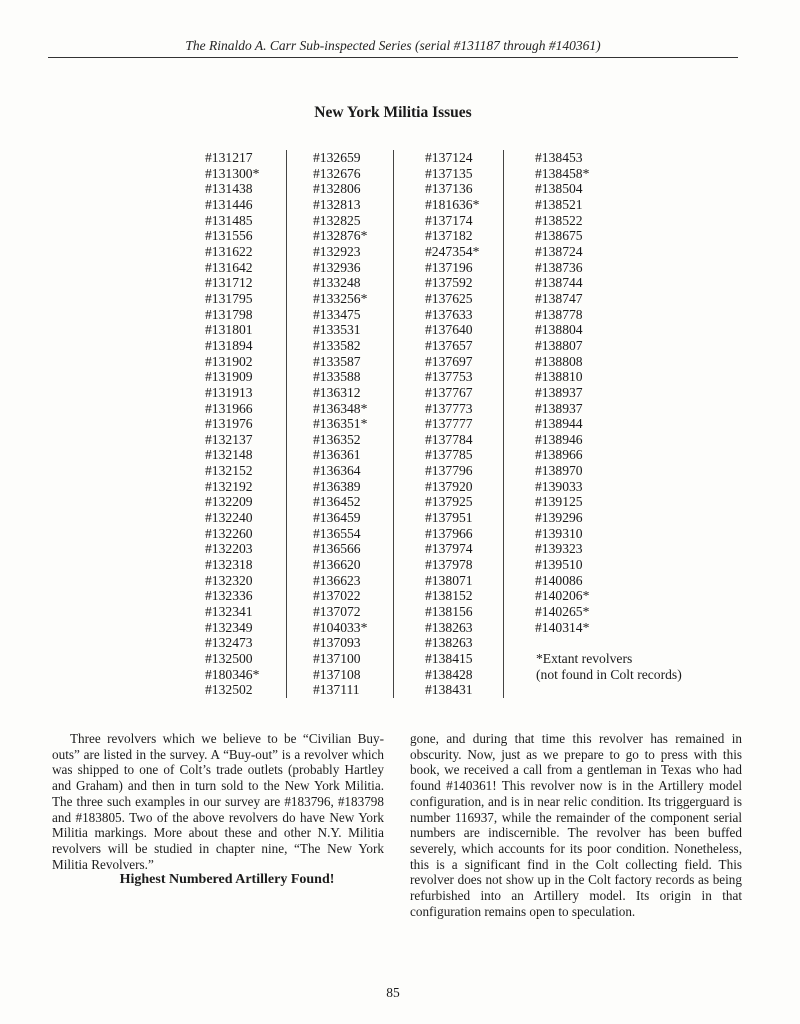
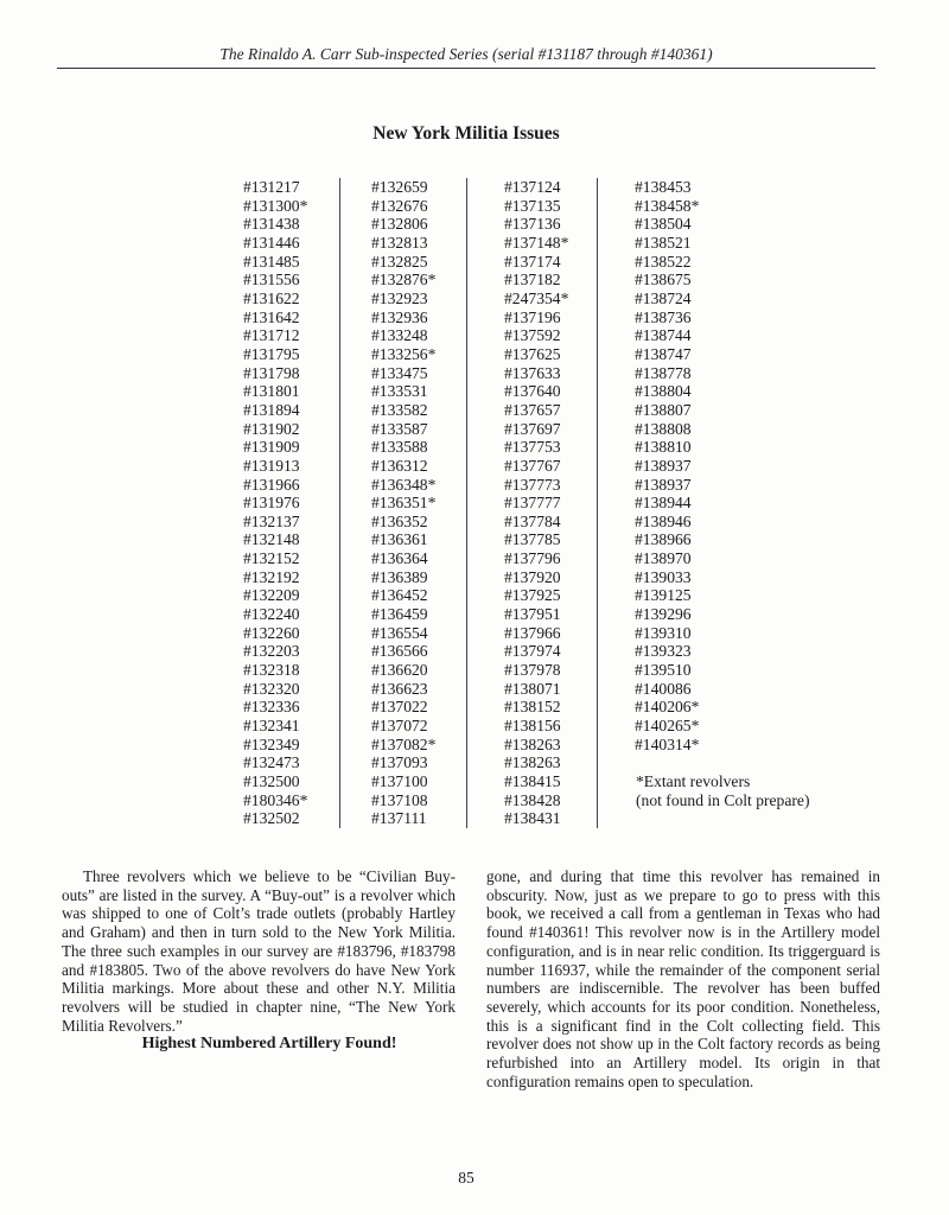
  The Rinaldo A. Carr Sub-inspected Series (serial #131187 through #140361)
  New York Militia Issues
  #131217
  #131300*
  #131438
  #131446
  #131485
  #131556
  #131622
  #131642
  #131712
  #131795
  #131798
  #131801
  #131894
  #131902
  #131909
  #131913
  #131966
  #131976
  #132137
  #132148
  #132152
  #132192
  #132209
  #132240
  #132260
  #132203
  #132318
  #132320
  #132336
  #132341
  #132349
  #132473
  #132500
  #180346*
  #132502
  #132659
  #132676
  #132806
  #132813
  #132825
  #132876*
  #132923
  #132936
  #133248
  #133256*
  #133475
  #133531
  #133582
  #133587
  #133588
  #136312
  #136348*
  #136351*
  #136352
  #136361
  #136364
  #136389
  #136452
  #136459
  #136554
  #136566
  #136620
  #136623
  #137022
  #137072
- #104033*
+ #137082*
  #137093
  #137100
  #137108
  #137111
  #137124
  #137135
  #137136
- #181636*
+ #137148*
  #137174
  #137182
  #247354*
  #137196
  #137592
  #137625
  #137633
  #137640
  #137657
  #137697
  #137753
  #137767
  #137773
  #137777
  #137784
  #137785
  #137796
  #137920
  #137925
  #137951
  #137966
  #137974
  #137978
  #138071
  #138152
  #138156
  #138263
  #138263
  #138415
  #138428
  #138431
  #138453
  #138458*
  #138504
  #138521
  #138522
  #138675
  #138724
  #138736
  #138744
  #138747
  #138778
  #138804
  #138807
  #138808
  #138810
  #138937
  #138937
  #138944
  #138946
  #138966
  #138970
  #139033
  #139125
  #139296
  #139310
  #139323
  #139510
  #140086
  #140206*
  #140265*
  #140314*
  *Extant revolvers
- (not found in Colt records)
+ (not found in Colt prepare)
  Three revolvers which we believe to be “Civilian Buy-outs” are listed in the survey. A “Buy-out” is a revolver which was shipped to one of Colt’s trade outlets (probably Hartley and Graham) and then in turn sold to the New York Militia. The three such examples in our survey are #183796, #183798 and #183805. Two of the above revolvers do have New York Militia markings. More about these and other N.Y. Militia revolvers will be studied in chapter nine, “The New York Militia Revolvers.”
  Highest Numbered Artillery Found!
  gone, and during that time this revolver has remained in obscurity. Now, just as we prepare to go to press with this book, we received a call from a gentleman in Texas who had found #140361! This revolver now is in the Artillery model configuration, and is in near relic condition. Its triggerguard is number 116937, while the remainder of the component serial numbers are indiscernible. The revolver has been buffed severely, which accounts for its poor condition. Nonetheless, this is a significant find in the Colt collecting field. This revolver does not show up in the Colt factory records as being refurbished into an Artillery model. Its origin in that configuration remains open to speculation.
  85
